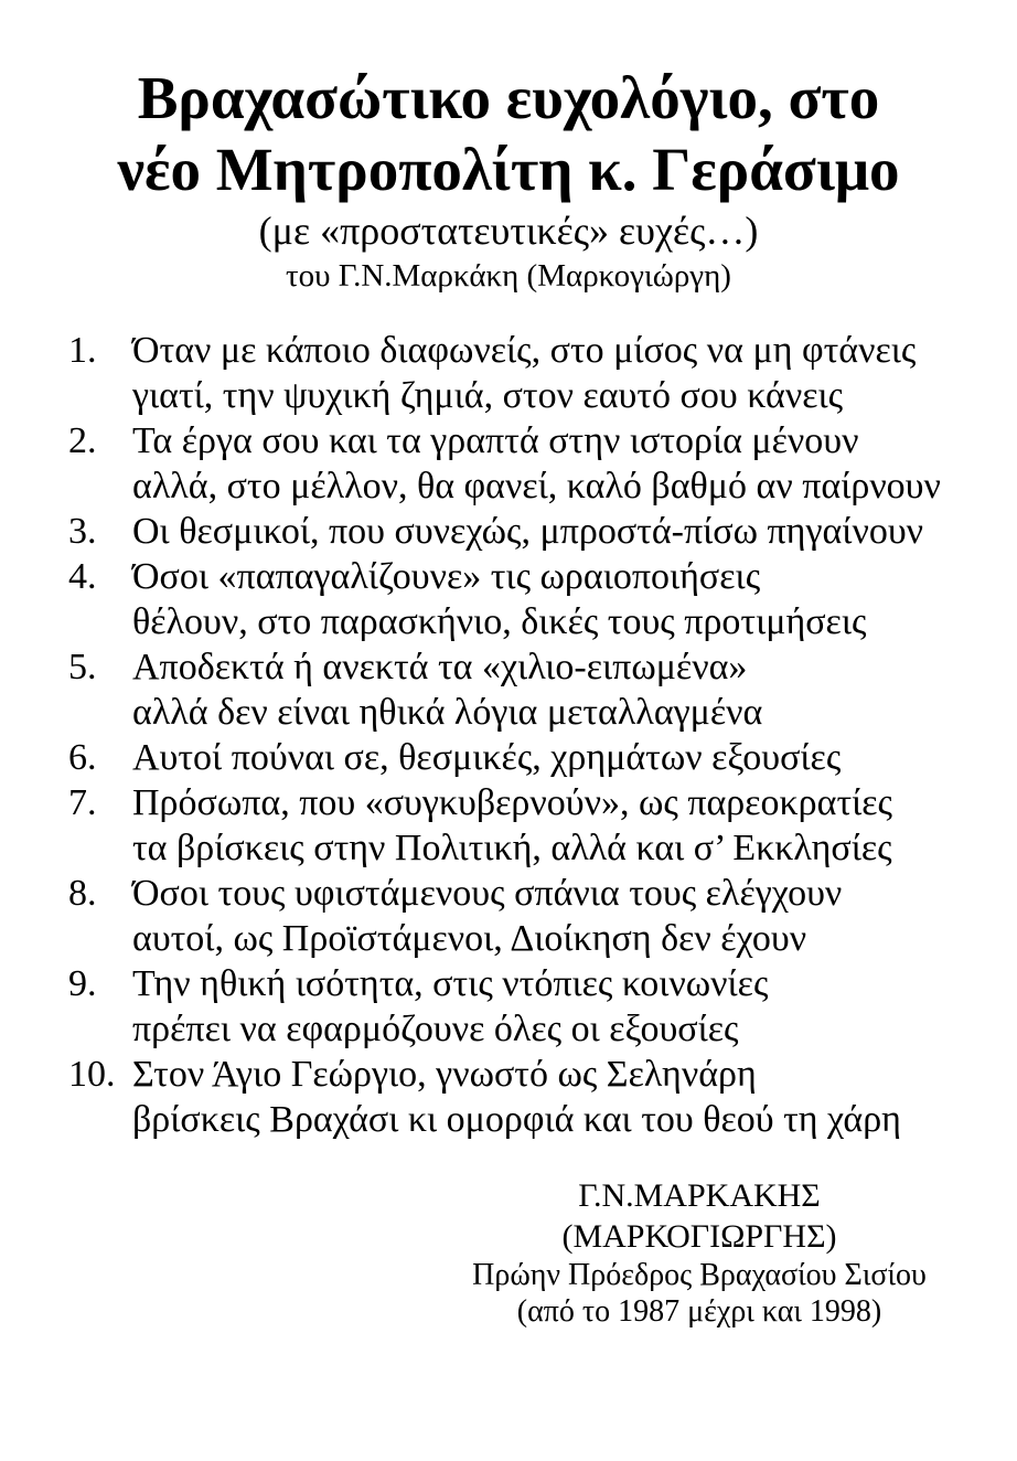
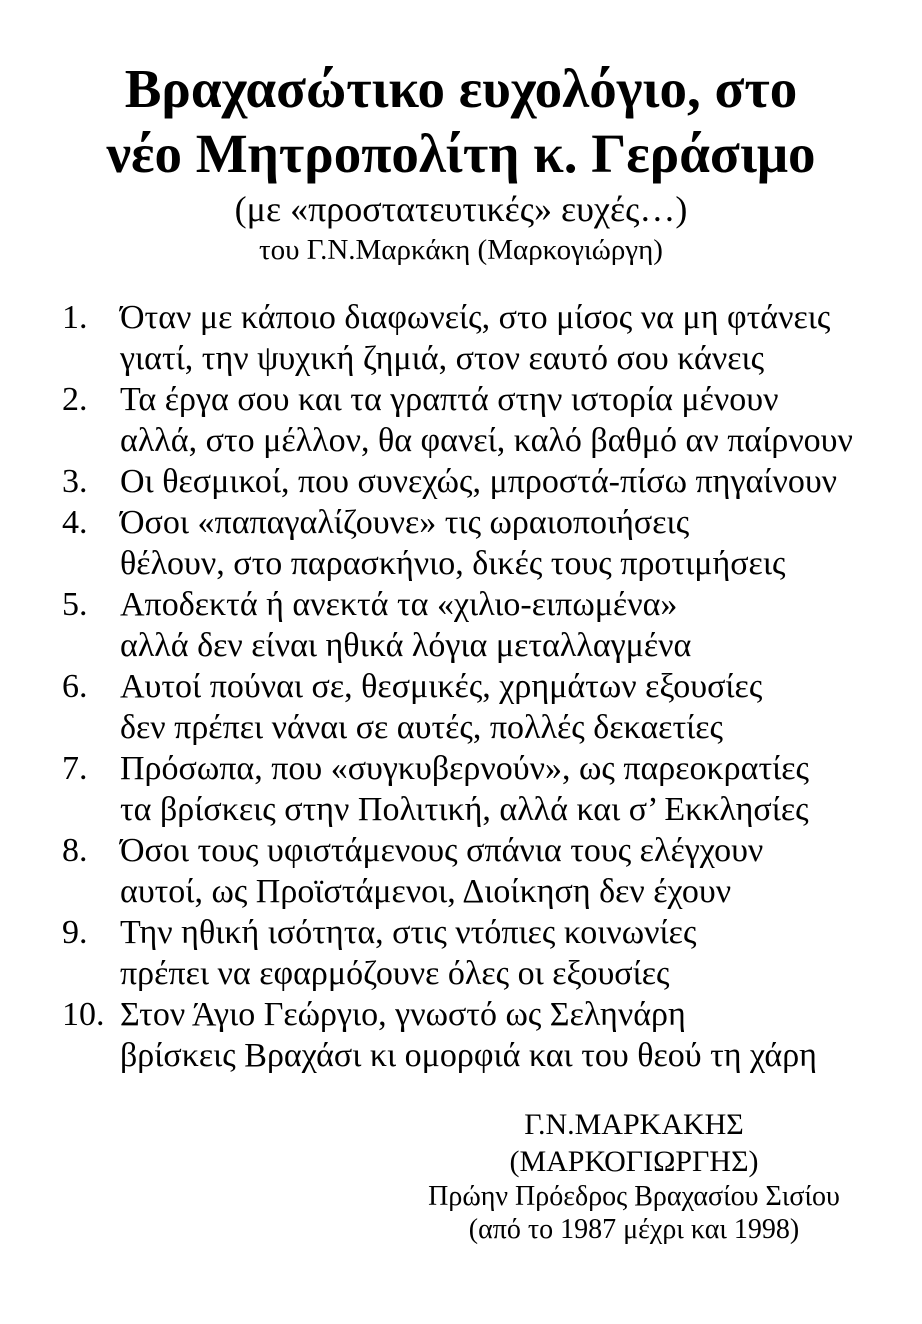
  Βραχασώτικο ευχολόγιο, στο
  νέο Μητροπολίτη κ. Γεράσιμο
  (με «προστατευτικές» ευχές…)
  του Γ.Ν.Μαρκάκη (Μαρκογιώργη)
  1.
  Όταν με κάποιο διαφωνείς, στο μίσος να μη φτάνεις
  γιατί, την ψυχική ζημιά, στον εαυτό σου κάνεις
  2.
  Τα έργα σου και τα γραπτά στην ιστορία μένουν
  αλλά, στο μέλλον, θα φανεί, καλό βαθμό αν παίρνουν
  3.
  Οι θεσμικοί, που συνεχώς, μπροστά-πίσω πηγαίνουν
  4.
  Όσοι «παπαγαλίζουνε» τις ωραιοποιήσεις
  θέλουν, στο παρασκήνιο, δικές τους προτιμήσεις
  5.
  Αποδεκτά ή ανεκτά τα «χιλιο-ειπωμένα»
  αλλά δεν είναι ηθικά λόγια μεταλλαγμένα
  6.
  Αυτοί πούναι σε, θεσμικές, χρημάτων εξουσίες
+ δεν πρέπει νάναι σε αυτές, πολλές δεκαετίες
  7.
  Πρόσωπα, που «συγκυβερνούν», ως παρεοκρατίες
  τα βρίσκεις στην Πολιτική, αλλά και σ’ Εκκλησίες
  8.
  Όσοι τους υφιστάμενους σπάνια τους ελέγχουν
  αυτοί, ως Προϊστάμενοι, Διοίκηση δεν έχουν
  9.
  Την ηθική ισότητα, στις ντόπιες κοινωνίες
  πρέπει να εφαρμόζουνε όλες οι εξουσίες
  10.
  Στον Άγιο Γεώργιο, γνωστό ως Σεληνάρη
  βρίσκεις Βραχάσι κι ομορφιά και του θεού τη χάρη
  Γ.Ν.ΜΑΡΚΑΚΗΣ (ΜΑΡΚΟΓΙΩΡΓΗΣ)
  Πρώην Πρόεδρος Βραχασίου Σισίου
  (από το 1987 μέχρι και 1998)
